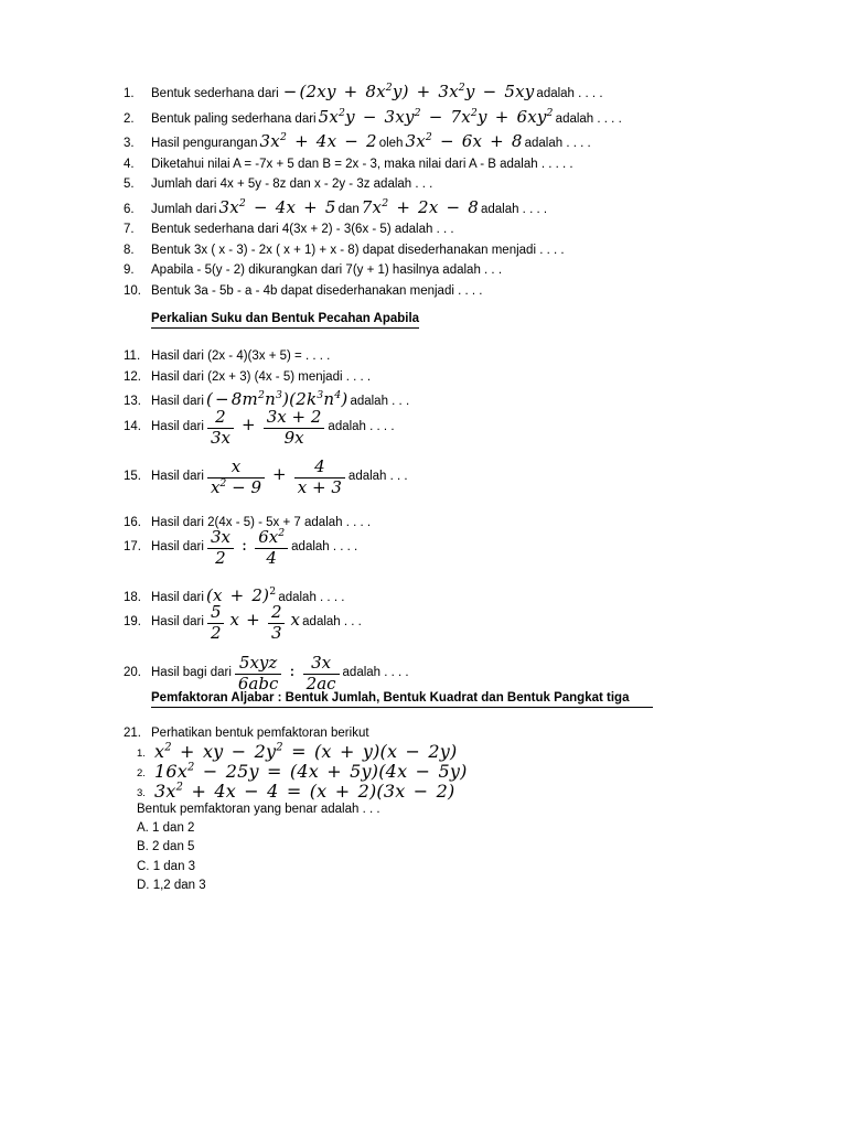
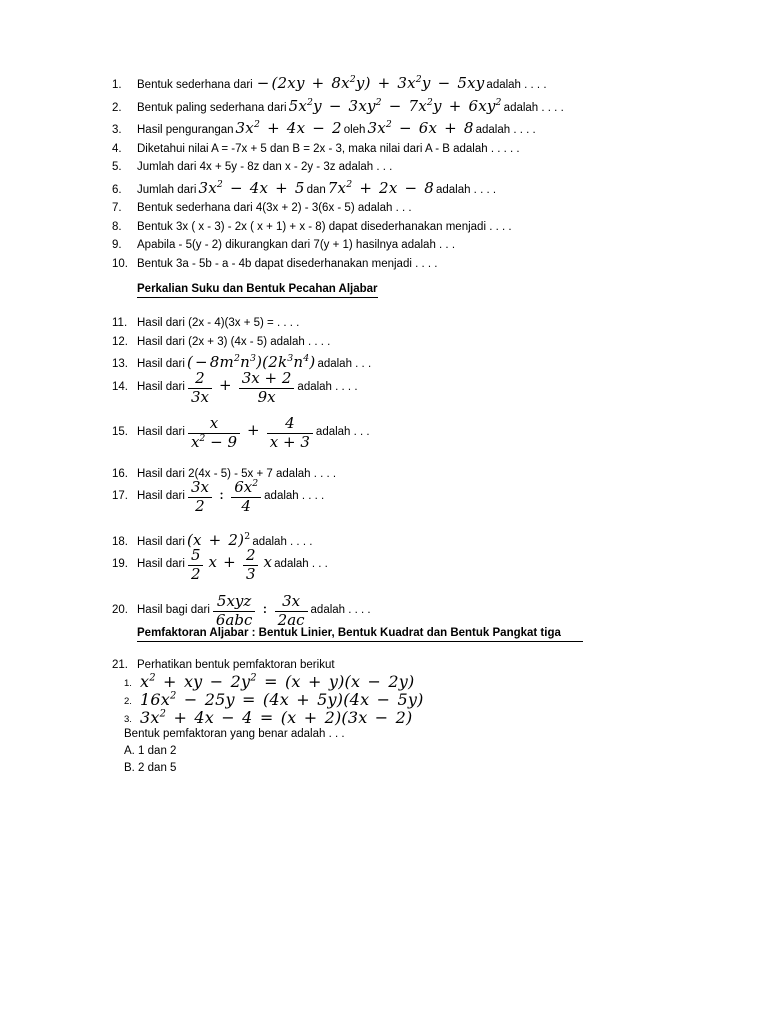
  1.
  Bentuk sederhana dari
  −(2xy + 8x2y) + 3x2y − 5xy
  adalah . . . .
  2.
  Bentuk paling sederhana dari
  5x2y − 3xy2 − 7x2y + 6xy2
  adalah . . . .
  3.
  Hasil pengurangan
  3x2 + 4x − 2
  oleh
  3x2 − 6x + 8
  adalah . . . .
  4.
  Diketahui nilai A = -7x + 5 dan B = 2x - 3, maka nilai dari A - B adalah . . . . .
  5.
  Jumlah dari 4x + 5y - 8z dan x - 2y - 3z adalah . . .
  6.
  Jumlah dari
  3x2 − 4x + 5
  dan
  7x2 + 2x − 8
  adalah . . . .
  7.
  Bentuk sederhana dari 4(3x + 2) - 3(6x - 5) adalah . . .
  8.
  Bentuk 3x ( x - 3) - 2x ( x + 1) + x - 8) dapat disederhanakan menjadi . . . .
  9.
  Apabila - 5(y - 2) dikurangkan dari 7(y + 1) hasilnya adalah . . .
  10.
  Bentuk 3a - 5b - a - 4b dapat disederhanakan menjadi . . . .
- Perkalian Suku dan Bentuk Pecahan Apabila
+ Perkalian Suku dan Bentuk Pecahan Aljabar
  11.
  Hasil dari (2x - 4)(3x + 5) = . . . .
  12.
- Hasil dari (2x + 3) (4x - 5) menjadi . . . .
+ Hasil dari (2x + 3) (4x - 5) adalah . . . .
  13.
  Hasil dari
  (−8m2n3)(2k3n4)
  adalah . . .
  14.
  Hasil dari
  2
  3x
  +
  3x + 2
  9x
  adalah . . . .
  15.
  Hasil dari
  x
  x2 − 9
  +
  4
  x + 3
  adalah . . .
  16.
  Hasil dari 2(4x - 5) - 5x + 7 adalah . . . .
  17.
  Hasil dari
  3x
  2
  :
  6x2
  4
  adalah . . . .
  18.
  Hasil dari
  (x + 2)2
  adalah . . . .
  19.
  Hasil dari
  5
  2
  x
  +
  2
  3
  x
  adalah . . .
  20.
  Hasil bagi dari
  5xyz
  6abc
  :
  3x
  2ac
  adalah . . . .
- Pemfaktoran Aljabar : Bentuk Jumlah, Bentuk Kuadrat dan Bentuk Pangkat tiga
+ Pemfaktoran Aljabar : Bentuk Linier, Bentuk Kuadrat dan Bentuk Pangkat tiga
  21.
  Perhatikan bentuk pemfaktoran berikut
  1.
  x2 + xy − 2y2 = (x + y)(x − 2y)
  2.
  16x2 − 25y = (4x + 5y)(4x − 5y)
  3.
  3x2 + 4x − 4 = (x + 2)(3x − 2)
  Bentuk pemfaktoran yang benar adalah . . .
  A. 1 dan 2
  B. 2 dan 5
- C. 1 dan 3
- D. 1,2 dan 3
